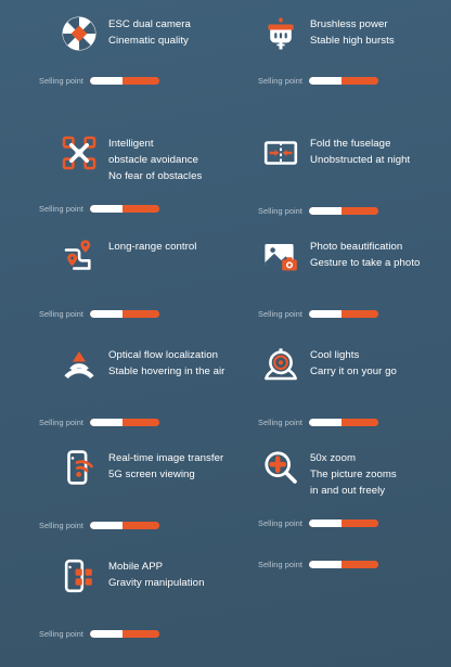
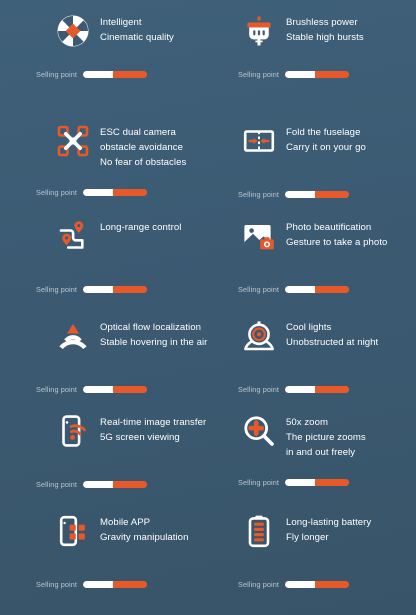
- ESC dual camera
+ Intelligent
  Cinematic quality
  Selling point
  Brushless power
  Stable high bursts
  Selling point
- Intelligent
+ ESC dual camera
  obstacle avoidance
  No fear of obstacles
  Selling point
  Fold the fuselage
- Unobstructed at night
+ Carry it on your go
  Selling point
  Long-range control
  Selling point
  Photo beautification
  Gesture to take a photo
  Selling point
  Optical flow localization
  Stable hovering in the air
  Selling point
  Cool lights
- Carry it on your go
+ Unobstructed at night
  Selling point
  Real-time image transfer
  5G screen viewing
  Selling point
  50x zoom
  The picture zooms
  in and out freely
  Selling point
  Mobile APP
  Gravity manipulation
  Selling point
+ Long-lasting battery
+ Fly longer
  Selling point
